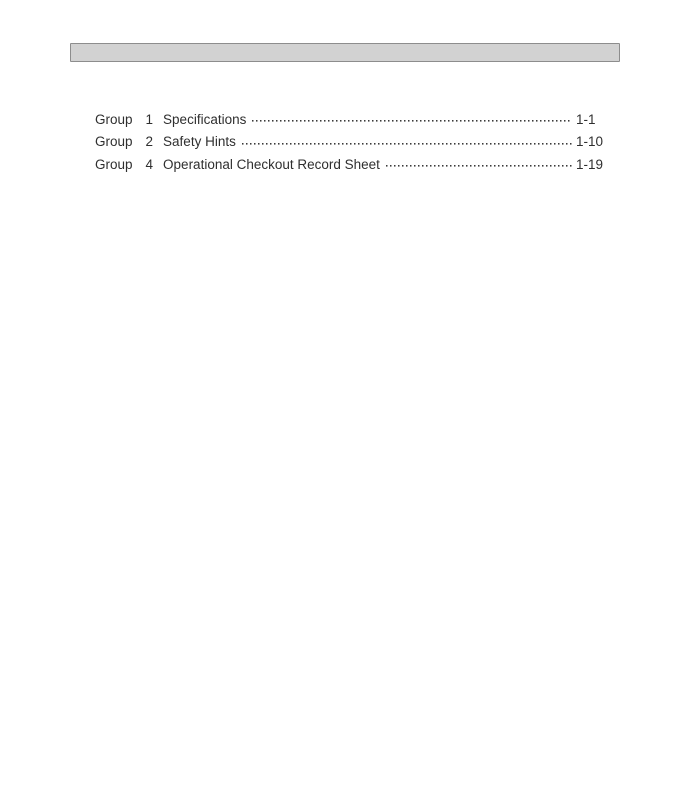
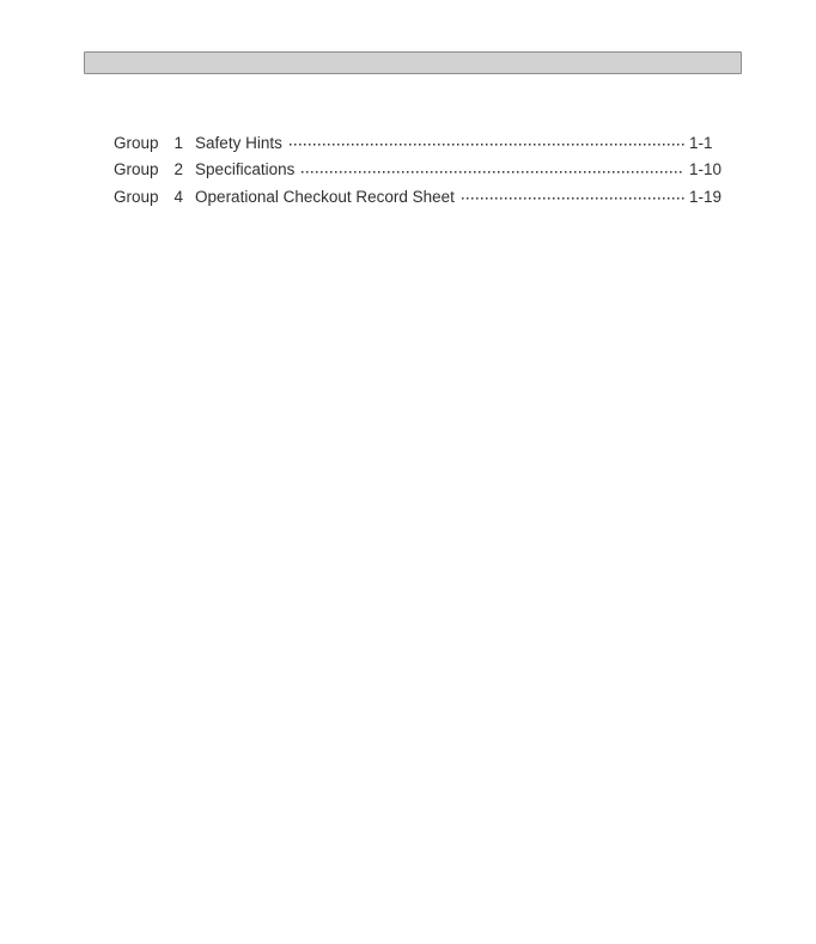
  Group
  1
- Specifications
+ Safety Hints
  1-1
  Group
  2
- Safety Hints
+ Specifications
  1-10
  Group
  4
  Operational Checkout Record Sheet
  1-19
